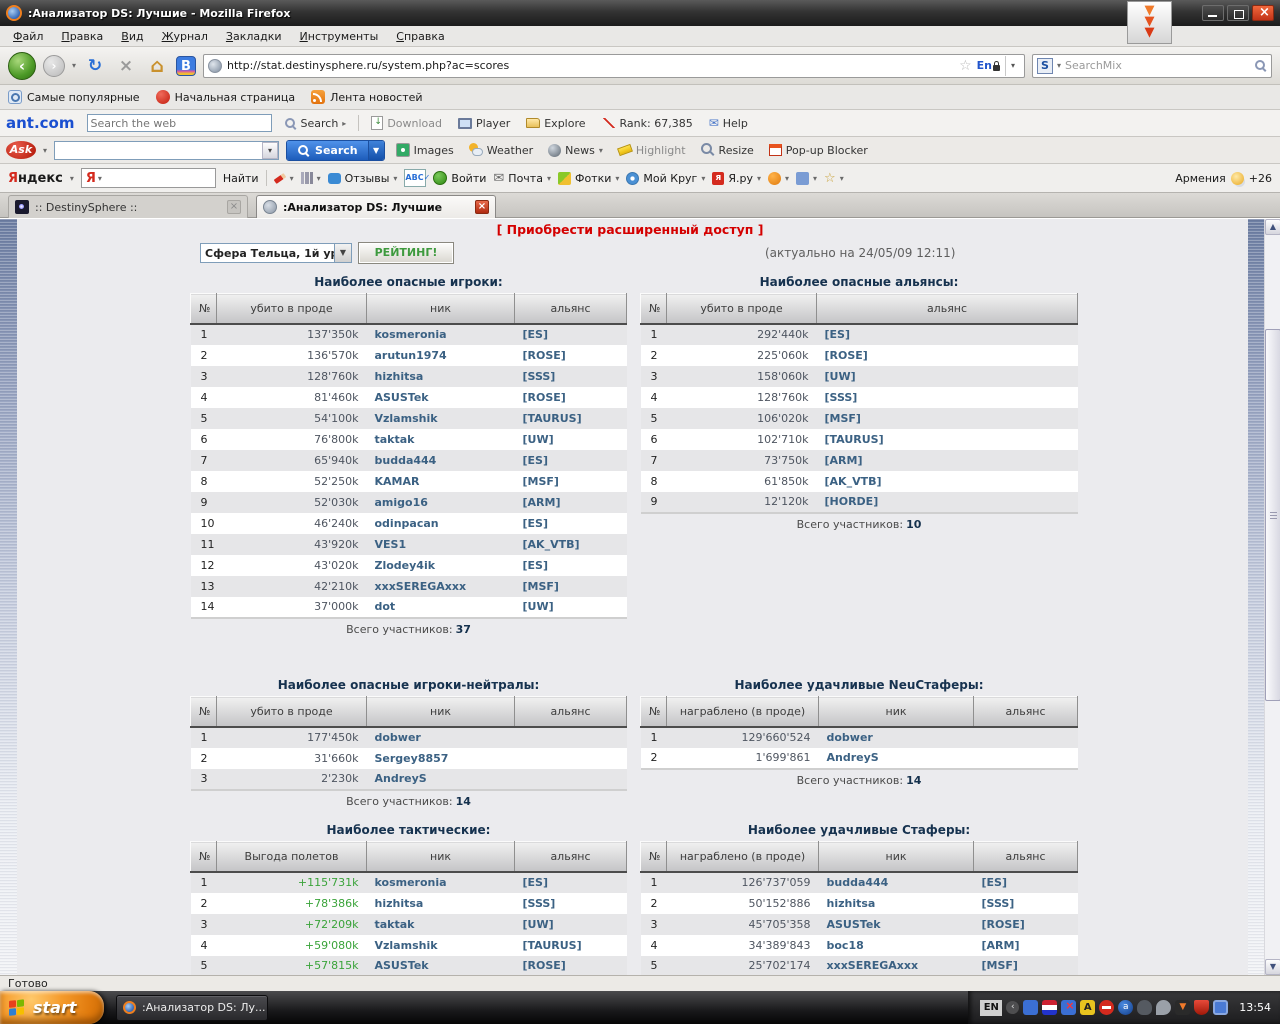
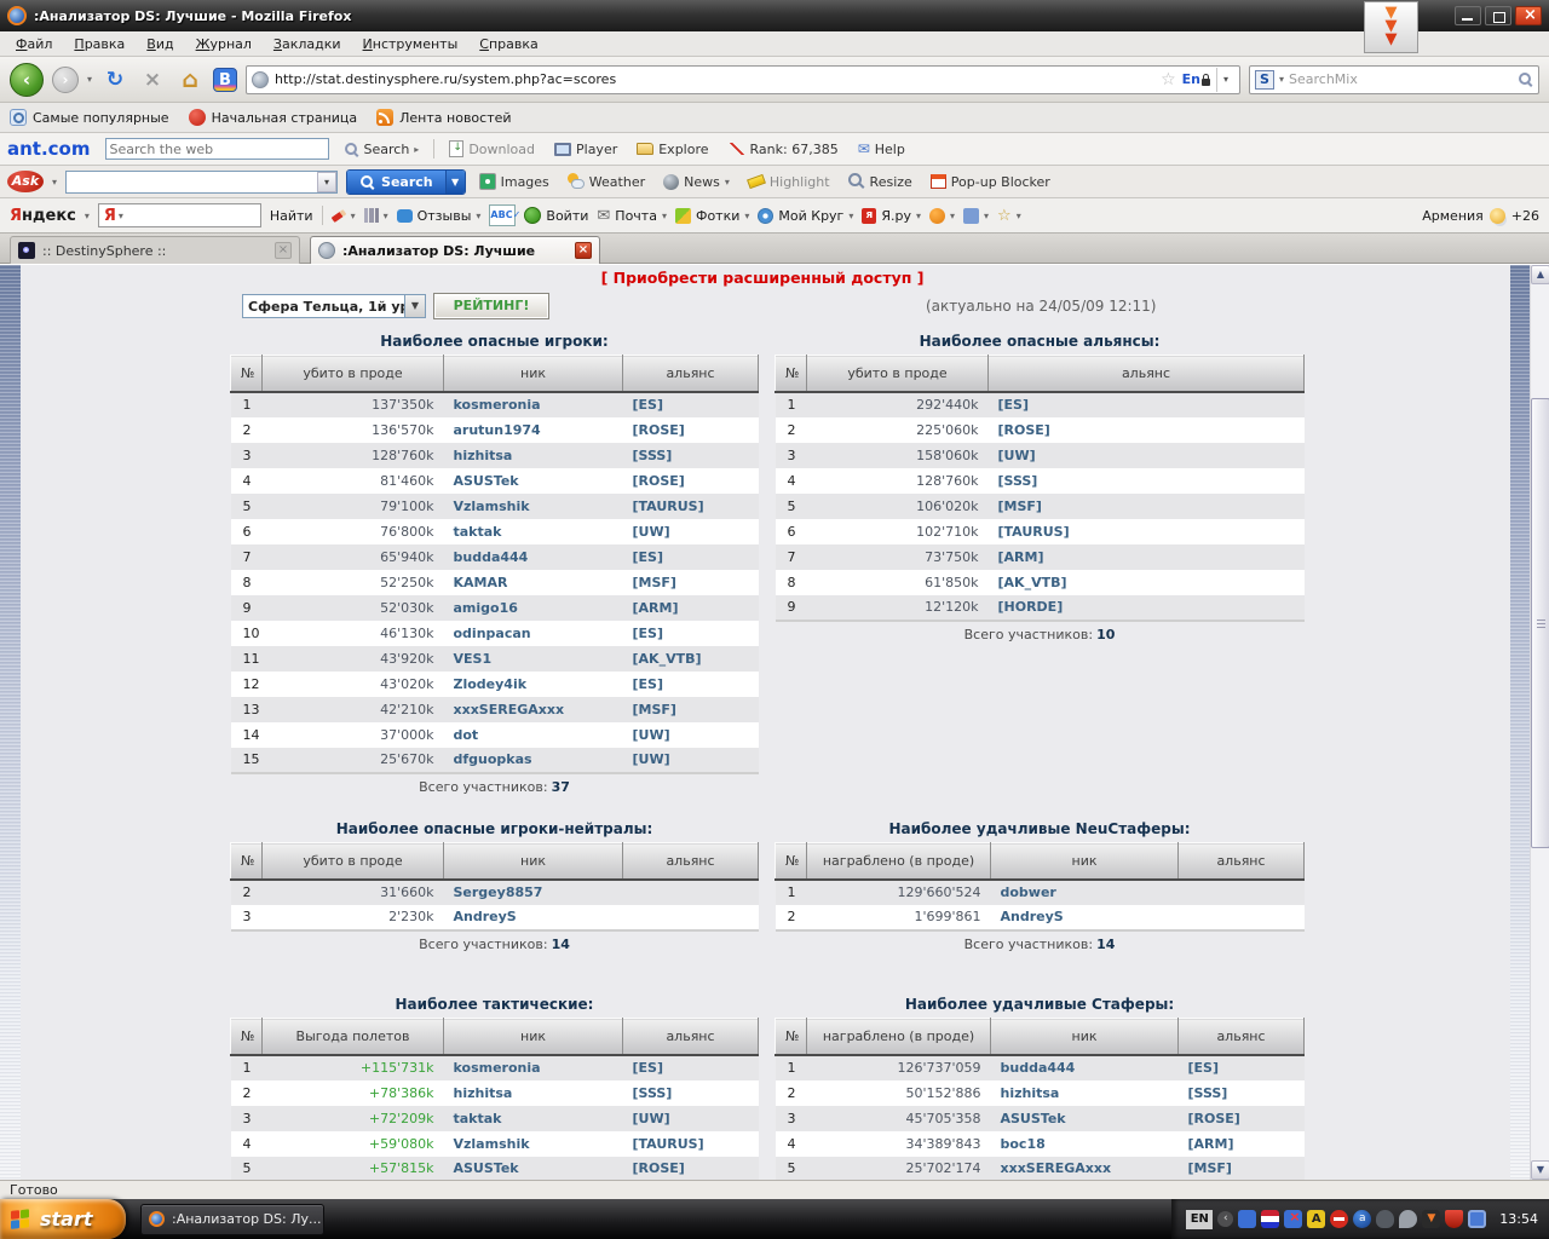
  :Анализатор DS: Лучшие - Mozilla Firefox
  ▼
  ▼
  ▼
  Файл
  Правка
  Вид
  Журнал
  Закладки
  Инструменты
  Справка
  ‹
  ›
  ▾
  ↻
  ×
  ⌂
  B
  http://stat.destinysphere.ru/system.php?ac=scores
  ☆
  En
  ▾
  S
  ▾
  SearchMix
  Самые популярные
  Начальная страница
  Лента новостей
  ant.com
  Search the web
  Search
  ▸
  Download
  Player
  Explore
  Rank: 67,385
  ✉
  Help
  Ask
  ▾
  ▾
  Search
  ▼
  Images
  Weather
  News
  ▾
  Highlight
  Resize
  Pop-up Blocker
  Яндекс
  ▾
  Я
  ▾
  Найти
  ▾
  ▾
  Отзывы
  ▾
  ABC✓
  Войти
  ✉
  Почта
  ▾
  Фотки
  ▾
  Мой Круг
  ▾
  я
  Я.ру
  ▾
  ▾
  ▾
  ☆
  ▾
  Армения
  +26
  :: DestinySphere ::
  ×
  :Анализатор DS: Лучшие
  ×
  [ Приобрести расширенный доступ ]
  Сфера Тельца, 1й у
  ▼
  РЕЙТИНГ!
  (актуально на 24/05/09 12:11)
  Наиболее опасные игроки:
  №	убито в проде	ник	альянс
  1	137'350k	kosmeronia	[ES]
  2	136'570k	arutun1974	[ROSE]
  3	128'760k	hizhitsa	[SSS]
  4	81'460k	ASUSTek	[ROSE]
- 5	54'100k	Vzlamshik	[TAURUS]
+ 5	79'100k	Vzlamshik	[TAURUS]
  6	76'800k	taktak	[UW]
  7	65'940k	budda444	[ES]
  8	52'250k	KAMAR	[MSF]
  9	52'030k	amigo16	[ARM]
- 10	46'240k	odinpacan	[ES]
+ 10	46'130k	odinpacan	[ES]
  11	43'920k	VES1	[AK_VTB]
  12	43'020k	Zlodey4ik	[ES]
  13	42'210k	xxxSEREGAxxx	[MSF]
  14	37'000k	dot	[UW]
+ 15	25'670k	dfguopkas	[UW]
  Всего участников: 37
  Наиболее опасные альянсы:
  №	убито в проде	альянс
  1	292'440k	[ES]
  2	225'060k	[ROSE]
  3	158'060k	[UW]
  4	128'760k	[SSS]
  5	106'020k	[MSF]
  6	102'710k	[TAURUS]
  7	73'750k	[ARM]
  8	61'850k	[AK_VTB]
  9	12'120k	[HORDE]
  Всего участников: 10
  Наиболее опасные игроки-нейтралы:
  №	убито в проде	ник	альянс
- 1	177'450k	dobwer
  2	31'660k	Sergey8857
  3	2'230k	AndreyS
  Всего участников: 14
  Наиболее удачливые NeuСтаферы:
  №	награблено (в проде)	ник	альянс
  1	129'660'524	dobwer
  2	1'699'861	AndreyS
  Всего участников: 14
  Наиболее тактические:
  №	Выгода полетов	ник	альянс
  1	+115'731k	kosmeronia	[ES]
  2	+78'386k	hizhitsa	[SSS]
  3	+72'209k	taktak	[UW]
  4	+59'080k	Vzlamshik	[TAURUS]
  5	+57'815k	ASUSTek	[ROSE]
  Наиболее удачливые Стаферы:
  №	награблено (в проде)	ник	альянс
  1	126'737'059	budda444	[ES]
  2	50'152'886	hizhitsa	[SSS]
  3	45'705'358	ASUSTek	[ROSE]
  4	34'389'843	boc18	[ARM]
  5	25'702'174	xxxSEREGAxxx	[MSF]
  ▲
  ▼
  Готово
  start
  :Анализатор DS: Лу...
  EN
  ‹
  A
  a
  ▼
  13:54
